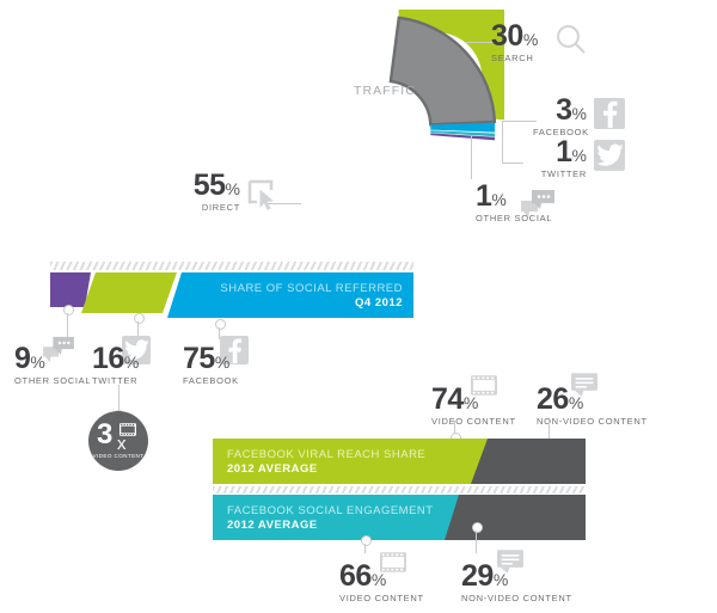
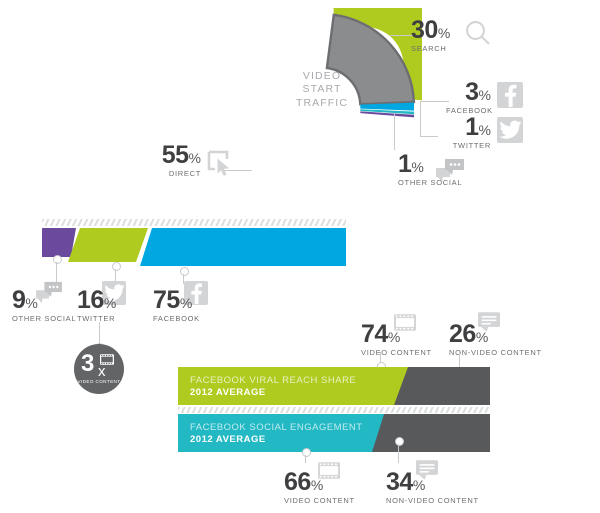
+ VIDEO
+ START
  TRAFFIC
  30%
  SEARCH
  3%
  FACEBOOK
  1%
  TWITTER
  1%
  OTHER SOCIAL
  55%
  DIRECT
- SHARE OF SOCIAL REFERRED
- Q4 2012
  9%
  OTHER SOCIAL
  16%
  TWITTER
  75%
  FACEBOOK
  3
  x
  74%
  VIDEO CONTENT
  26%
  NN-VIDEO CONTENT
  FACEBOOK VIRAL REACH SHARE
  2012 AVERAGE
  FACEBOOK SOCIAL ENGAGEMENT
  2012 AVERAGE
  66%
  VIDEO CONTENT
- 29%
+ 34%
  NON-VIDEO CONTENT
